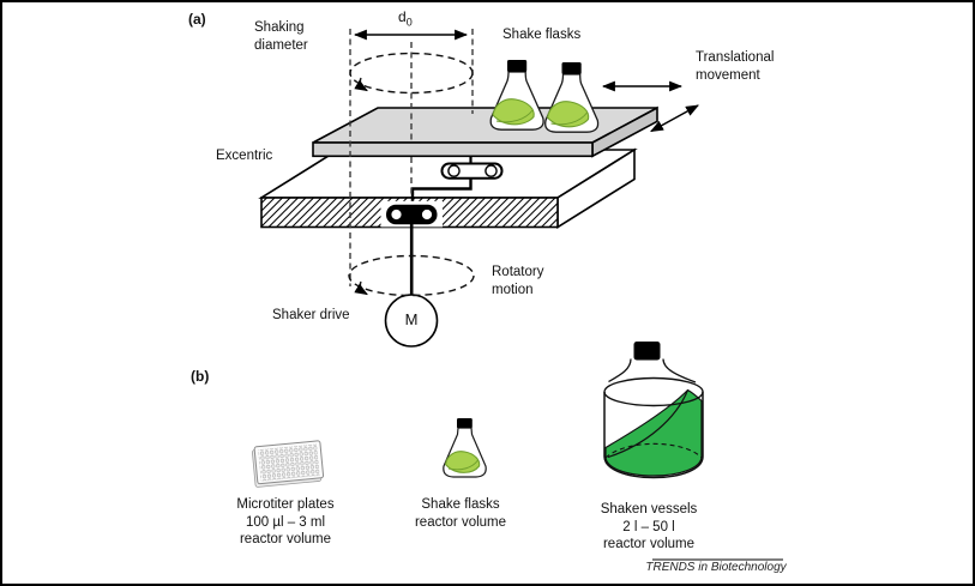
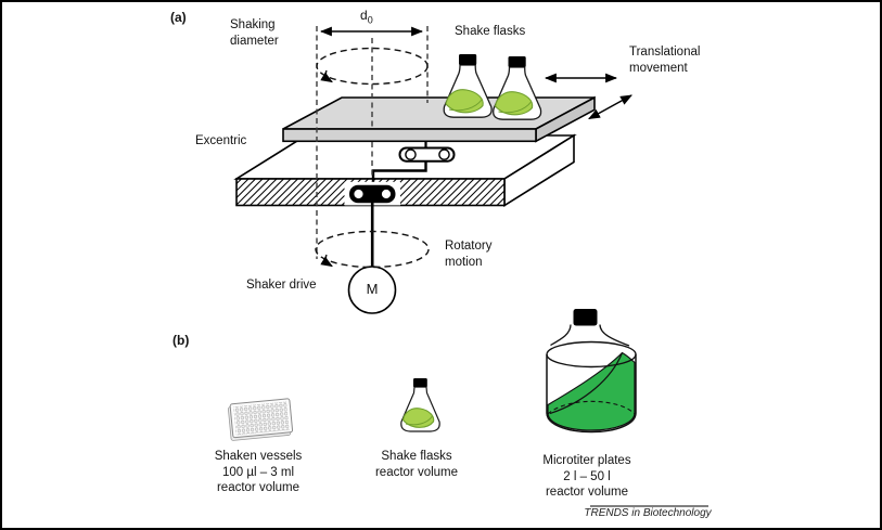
  (a)
  Shaking
  diameter
  d0
  Shake flasks
  Translational
  movement
  Excentric
  Rotatory
  motion
  Shaker drive
  M
  (b)
- Microtiter plates
+ Shaken vessels
  100 µl – 3 ml
  reactor volume
  Shake flasks
  reactor volume
- Shaken vessels
+ Microtiter plates
  2 l – 50 l
  reactor volume
  TRENDS in Biotechnology
